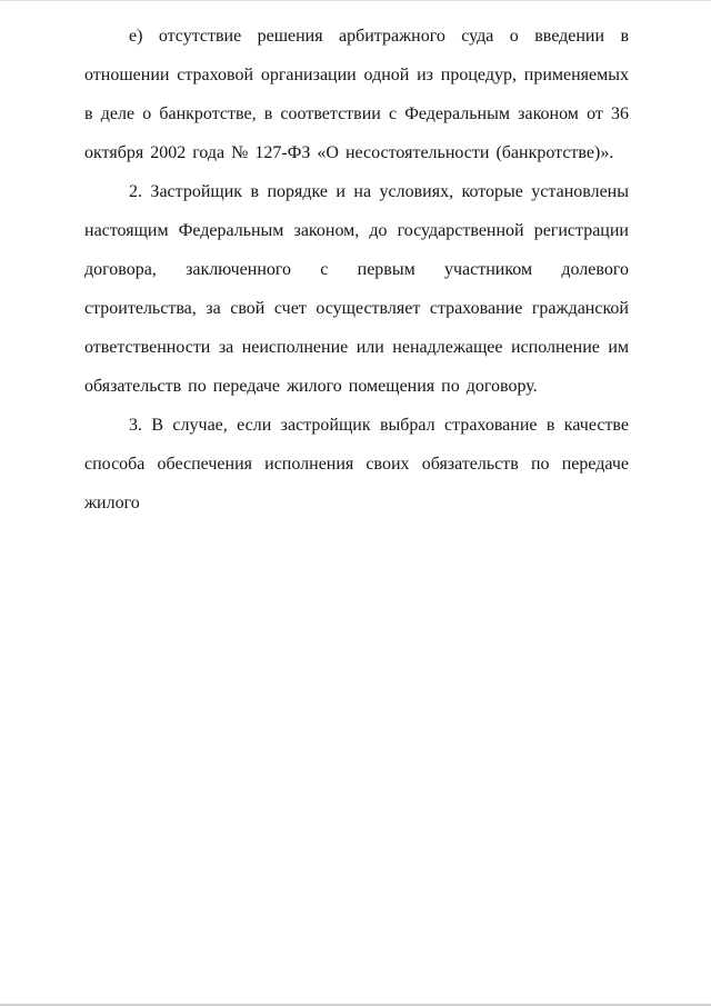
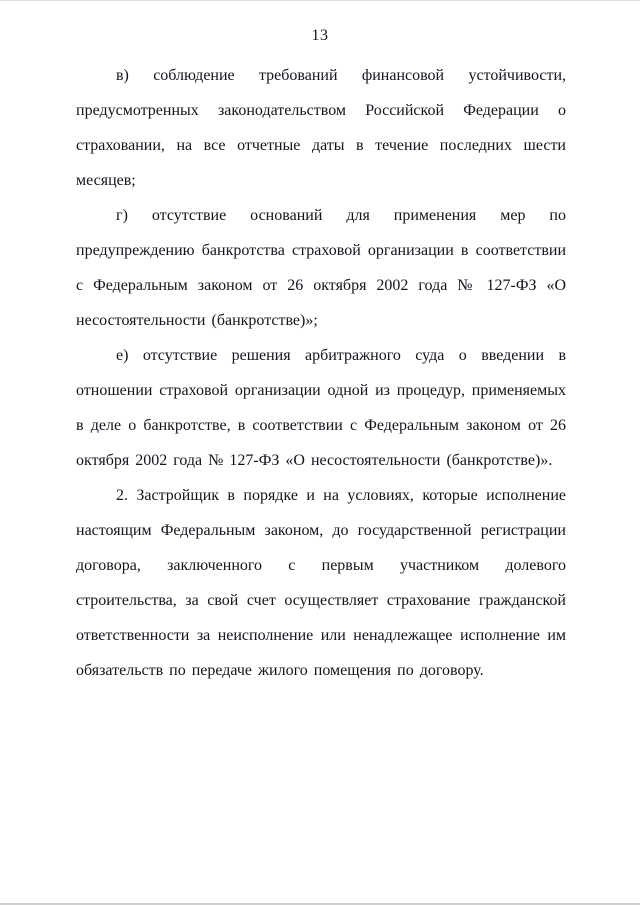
+ 13
+ в) соблюдение требований финансовой устойчивости, предусмотренных законодательством Российской Федерации о страховании, на все отчетные даты в течение последних шести месяцев;
+ г) отсутствие оснований для применения мер по предупреждению банкротства страховой организации в соответствии с Федеральным законом от 26 октября 2002 года № 127-ФЗ «О несостоятельности (банкротстве)»;
- е) отсутствие решения арбитражного суда о введении в отношении страховой организации одной из процедур, применяемых в деле о банкротстве, в соответствии с Федеральным законом от 36 октября 2002 года № 127-ФЗ «О несостоятельности (банкротстве)».
+ е) отсутствие решения арбитражного суда о введении в отношении страховой организации одной из процедур, применяемых в деле о банкротстве, в соответствии с Федеральным законом от 26 октября 2002 года № 127-ФЗ «О несостоятельности (банкротстве)».
- 2. Застройщик в порядке и на условиях, которые установлены настоящим Федеральным законом, до государственной регистрации договора, заключенного с первым участником долевого строительства, за свой счет осуществляет страхование гражданской ответственности за неисполнение или ненадлежащее исполнение им обязательств по передаче жилого помещения по договору.
+ 2. Застройщик в порядке и на условиях, которые исполнение настоящим Федеральным законом, до государственной регистрации договора, заключенного с первым участником долевого строительства, за свой счет осуществляет страхование гражданской ответственности за неисполнение или ненадлежащее исполнение им обязательств по передаче жилого помещения по договору.
- 3. В случае, если застройщик выбрал страхование в качестве способа обеспечения исполнения своих обязательств по передаче жилого
